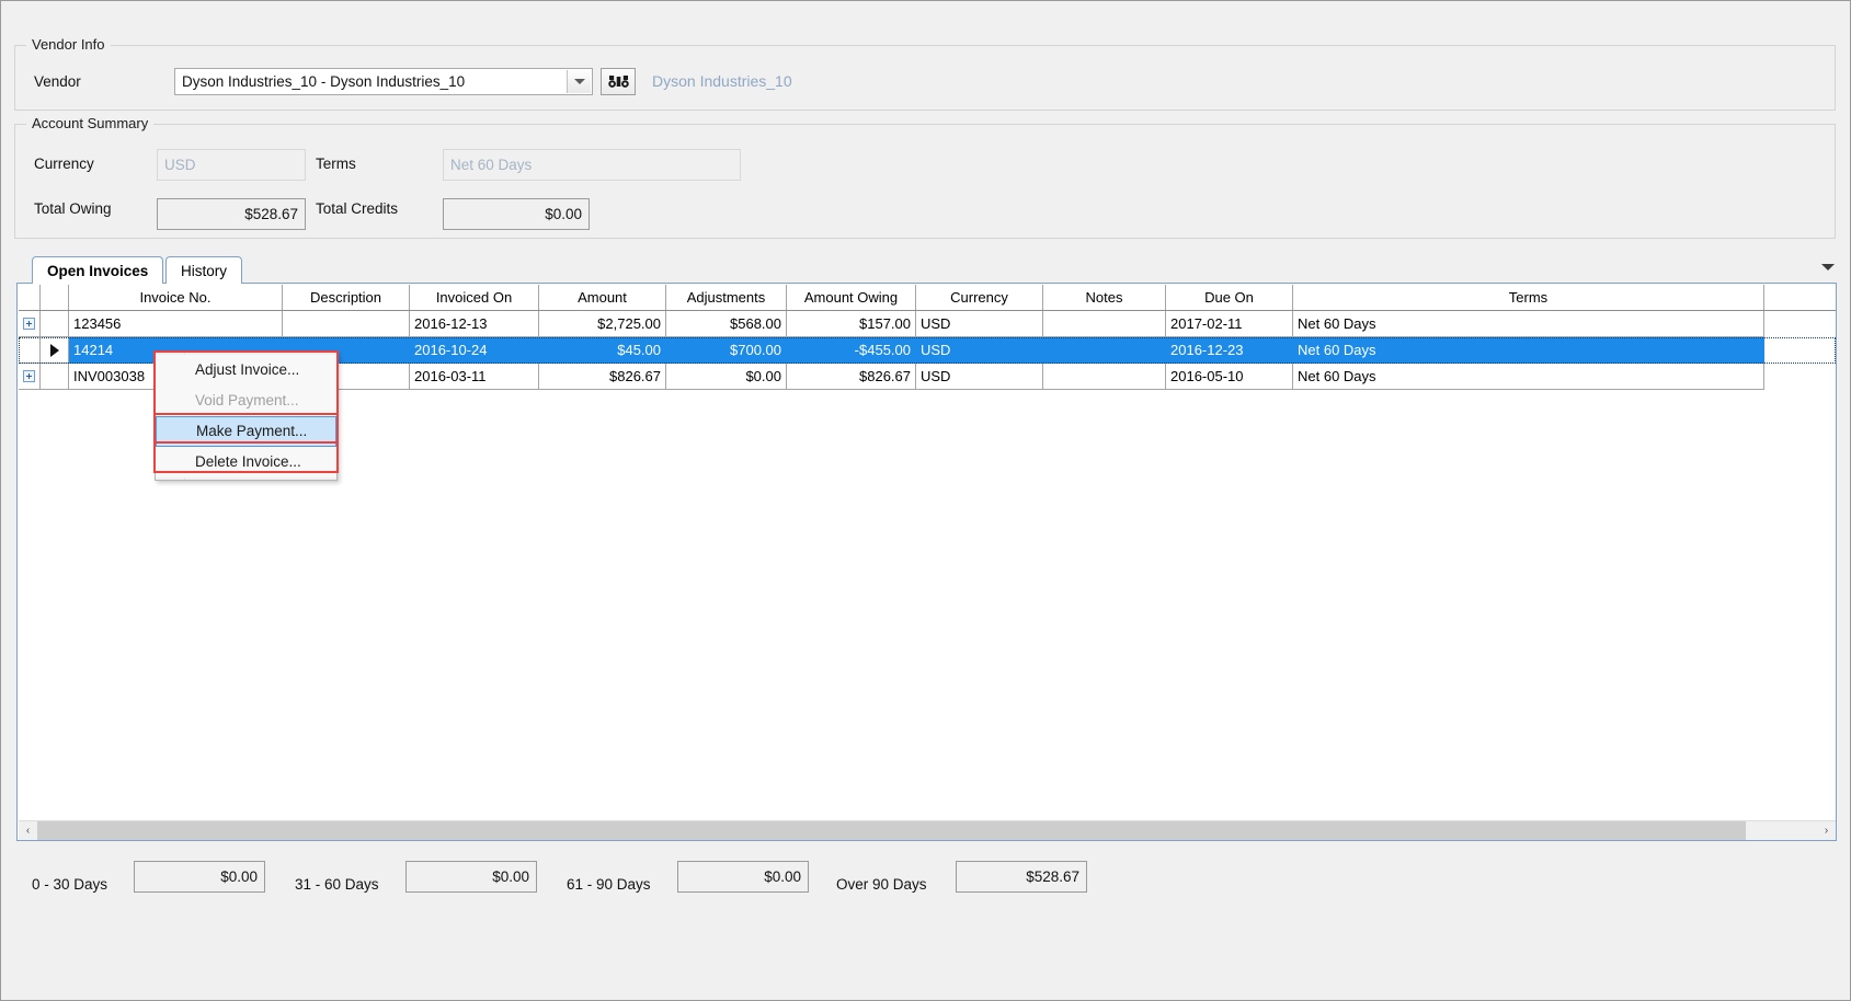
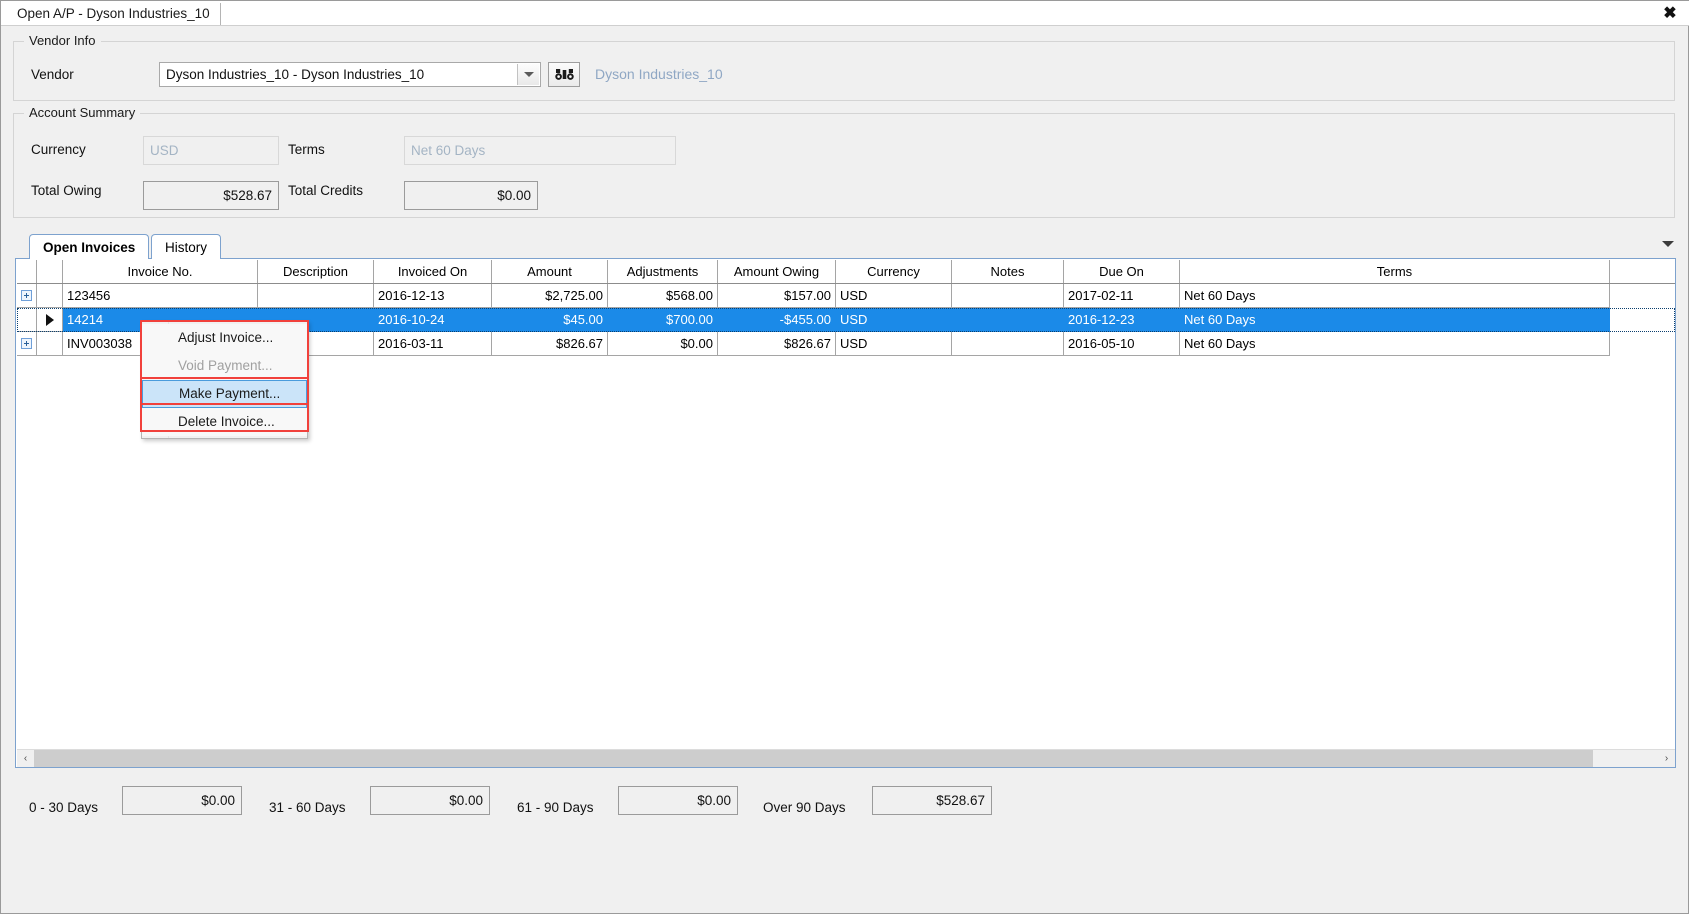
+ Open A/P - Dyson Industries_10
+ ✖
  Vendor Info
  Vendor
  Dyson Industries_10 - Dyson Industries_10
  Dyson Industries_10
  Account Summary
  Currency
  USD
  Terms
  Net 60 Days
  Total Owing
  $528.67
  Total Credits
  $0.00
  Open Invoices
  History
  Invoice No.
  Description
  Invoiced On
  Amount
  Adjustments
  Amount Owing
  Currency
  Notes
  Due On
  Terms
  123456
  2016-12-13
  $2,725.00
  $568.00
  $157.00
  USD
  2017-02-11
  Net 60 Days
  14214
  2016-10-24
  $45.00
  $700.00
  -$455.00
  USD
  2016-12-23
  Net 60 Days
  INV003038
  2016-03-11
  $826.67
  $0.00
  $826.67
  USD
  2016-05-10
  Net 60 Days
  ‹
  ›
  Adjust Invoice...
  Void Payment...
  Make Payment...
  Delete Invoice...
  0 - 30 Days
  $0.00
  31 - 60 Days
  $0.00
  61 - 90 Days
  $0.00
  Over 90 Days
  $528.67
